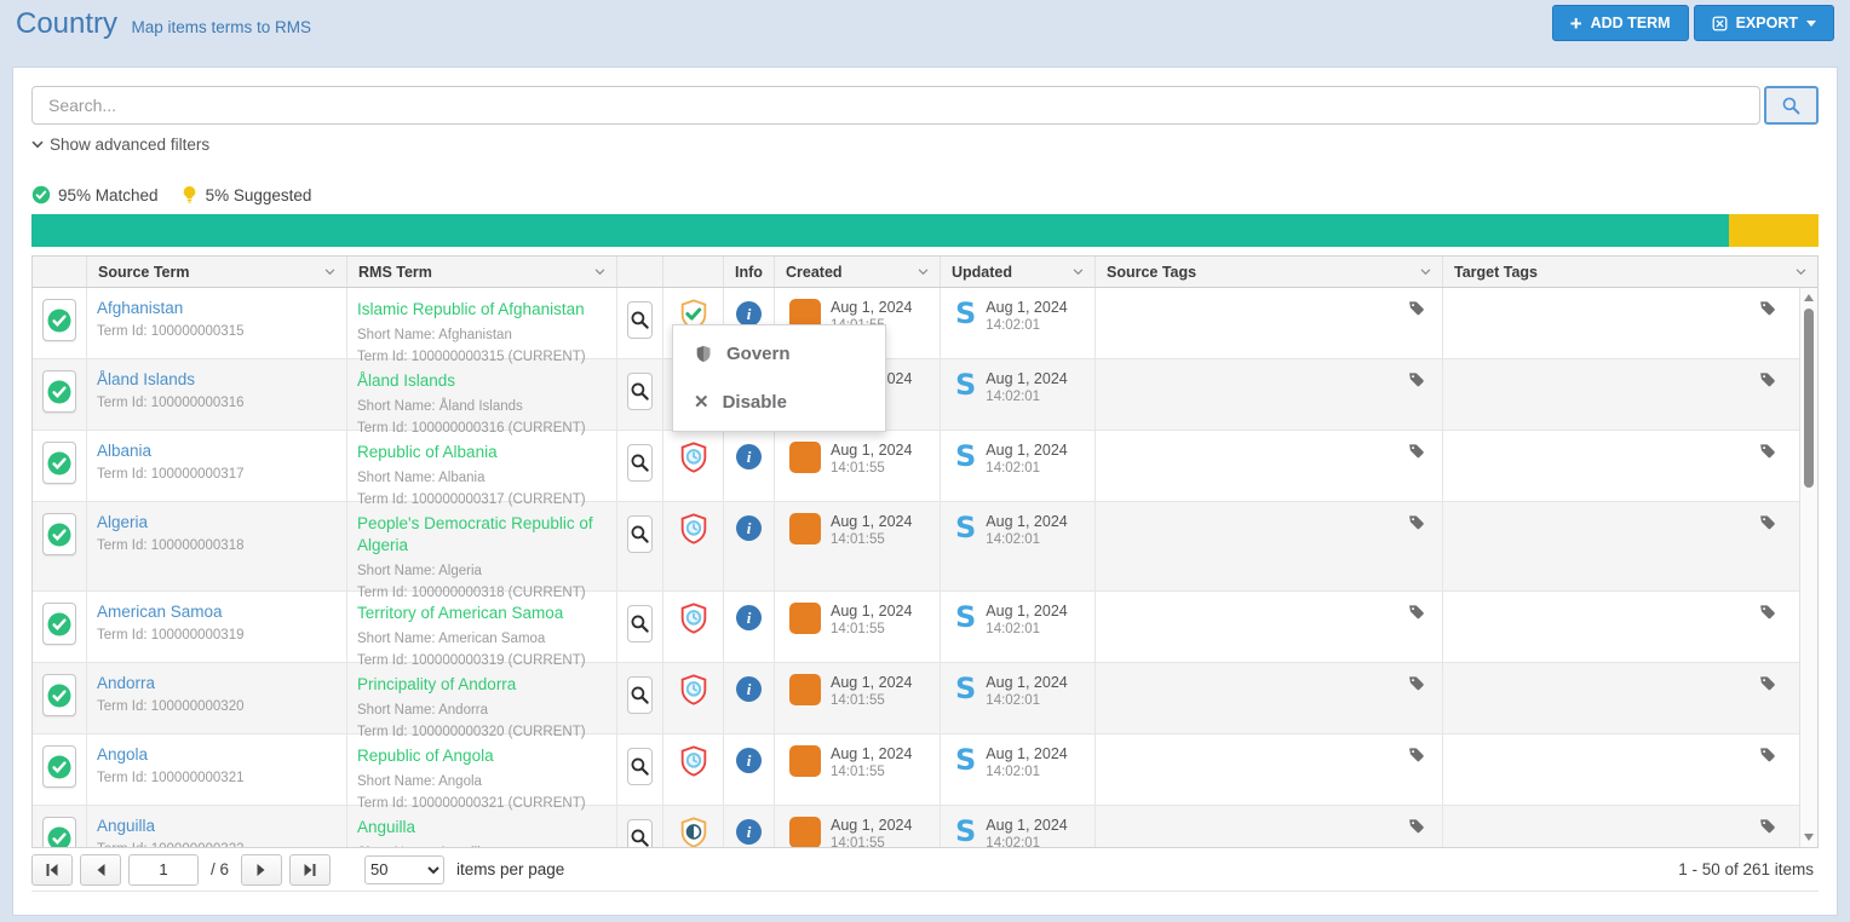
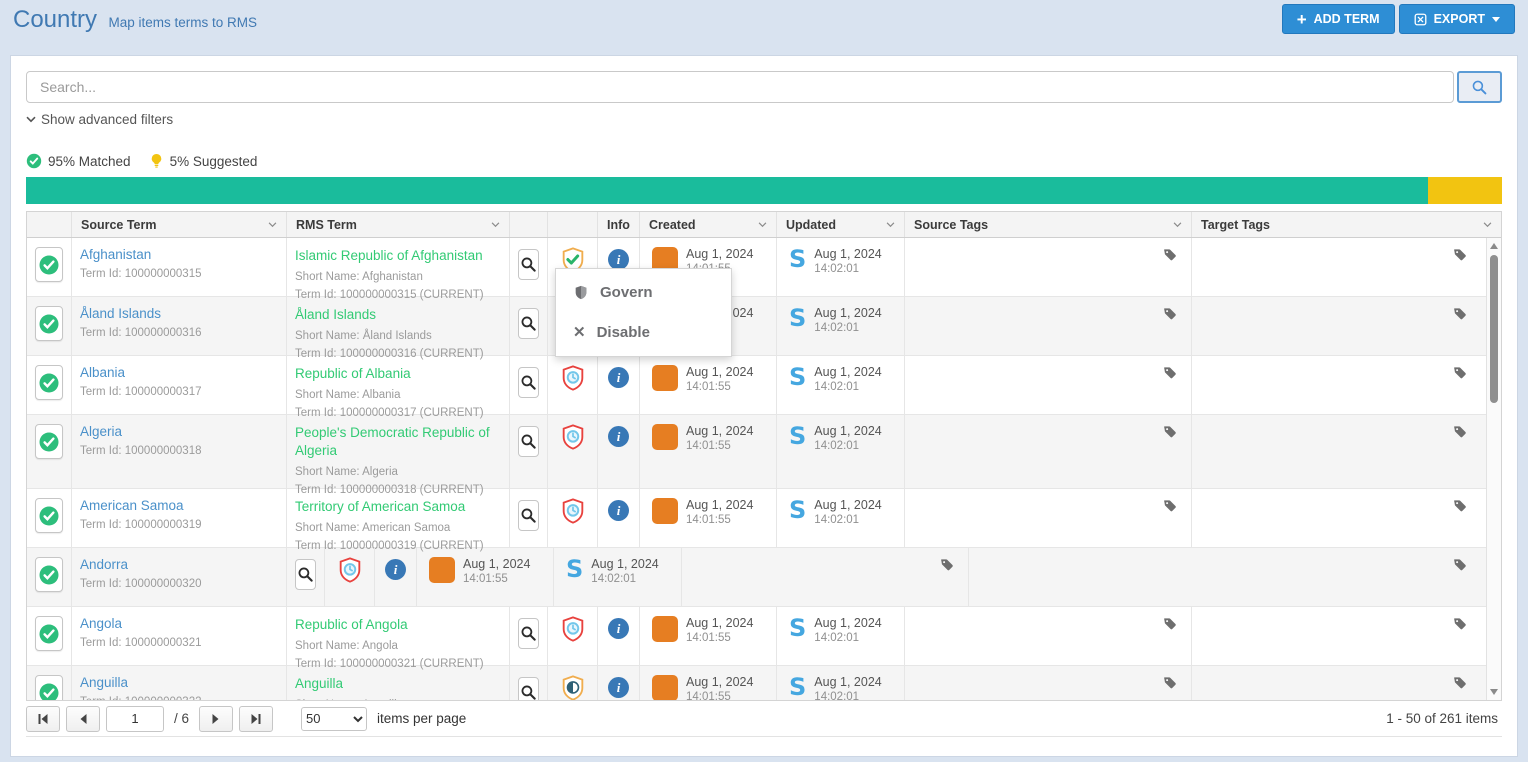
  Country Map items terms to RMS
  +
  ADD TERM
  EXPORT
  Search...
  Show advanced filters
  95% Matched
  5% Suggested
  Source Term
  RMS Term
  Info
  Created
  Updated
  Source Tags
  Target Tags
  Afghanistan
  Term Id: 100000000315
  Islamic Republic of Afghanistan
  Short Name: Afghanistan
  Term Id: 100000000315 (CURRENT)
  i
  Aug 1, 2024
  S
  Aug 1, 2024
  14:02:01
  Åland Islands
  Term Id: 100000000316
  Åland Islands
  Short Name: Åland Islands
  Term Id: 100000000316 (CURRENT)
  S
  Aug 1, 2024
  14:02:01
  Albania
  Term Id: 100000000317
  Republic of Albania
  Short Name: Albania
  Term Id: 100000000317 (CURRENT)
  i
  Aug 1, 2024
  14:01:55
  S
  Aug 1, 2024
  14:02:01
  Algeria
  Term Id: 100000000318
  People's Democratic Republic of Algeria
  Short Name: Algeria
  Term Id: 100000000318 (CURRENT)
  i
  Aug 1, 2024
  14:01:55
  S
  Aug 1, 2024
  14:02:01
  American Samoa
  Term Id: 100000000319
  Territory of American Samoa
  Short Name: American Samoa
  Term Id: 100000000319 (CURRENT)
  i
  Aug 1, 2024
  14:01:55
  S
  Aug 1, 2024
  14:02:01
  Andorra
  Term Id: 100000000320
- Principality of Andorra
- Short Name: Andorra
- Term Id: 100000000320 (CURRENT)
  i
  Aug 1, 2024
  14:01:55
  S
  Aug 1, 2024
  14:02:01
  Angola
  Term Id: 100000000321
  Republic of Angola
  Short Name: Angola
  Term Id: 100000000321 (CURRENT)
  i
  Aug 1, 2024
  14:01:55
  S
  Aug 1, 2024
  14:02:01
  Anguilla
  Anguilla
  i
  Aug 1, 2024
  14:01:55
  S
  Aug 1, 2024
  14:02:01
  1
  / 6
  50
  items per page
  1 - 50 of 261 items
  Govern
  ✕
  Disable
